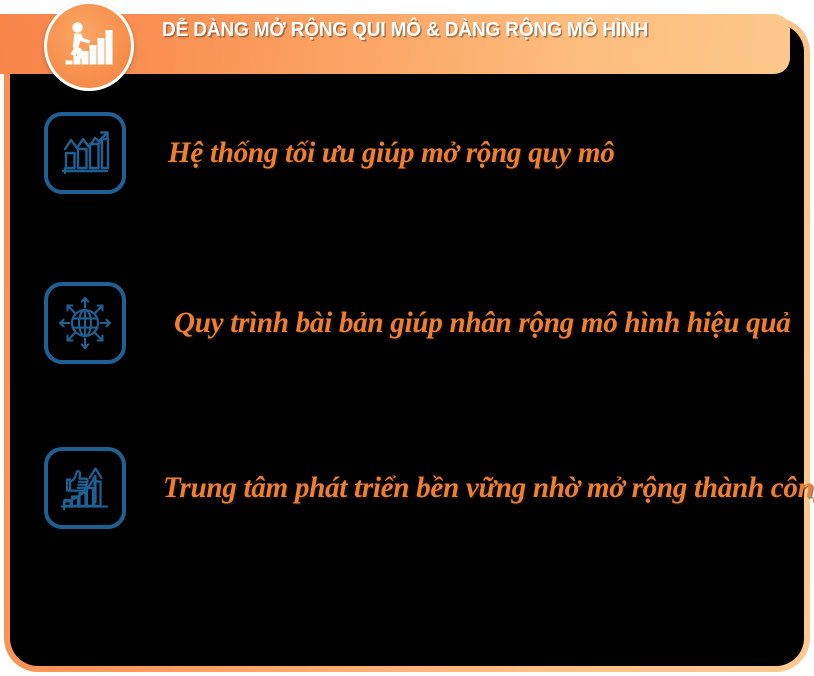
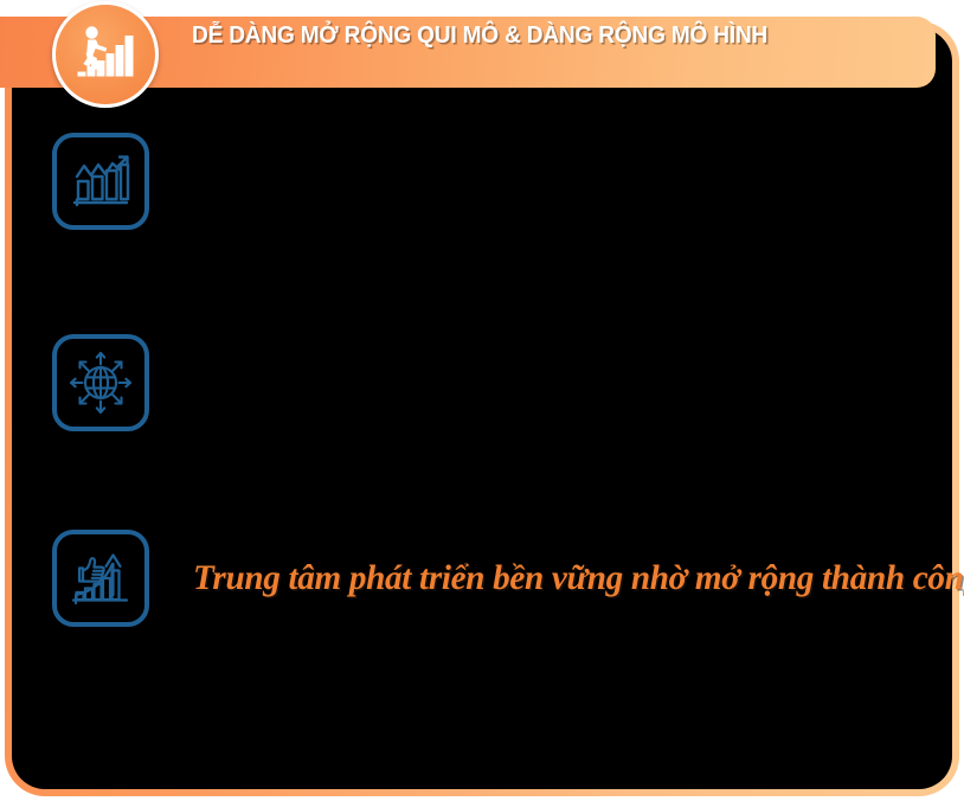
  DỄ DÀNG MỞ RỘNG QUI MÔ & DÀNG RỘNG MÔ HÌNH
- Hệ thống tối ưu giúp mở rộng quy mô
- Quy trình bài bản giúp nhân rộng mô hình hiệu quả
  Trung tâm phát triển bền vững nhờ mở rộng thành côn
